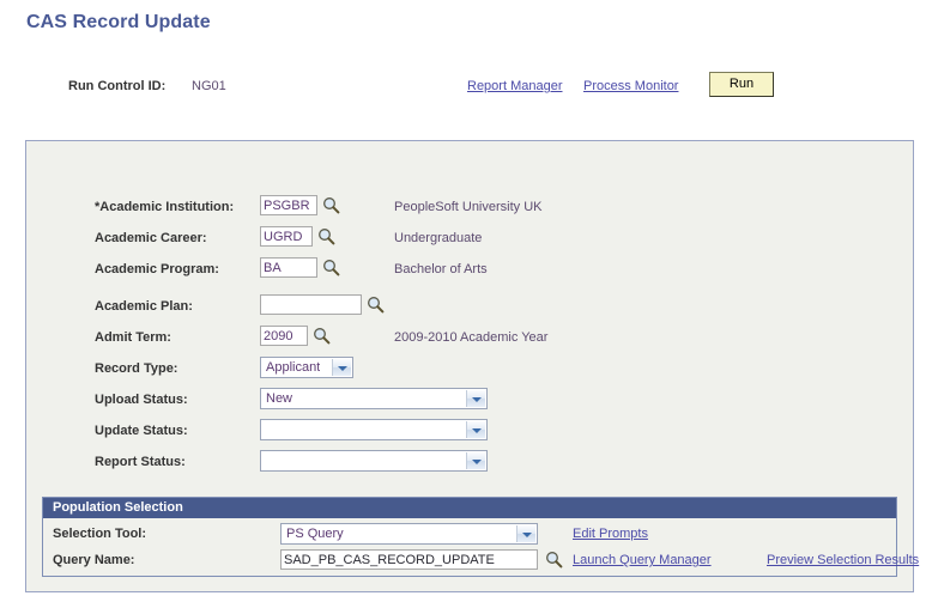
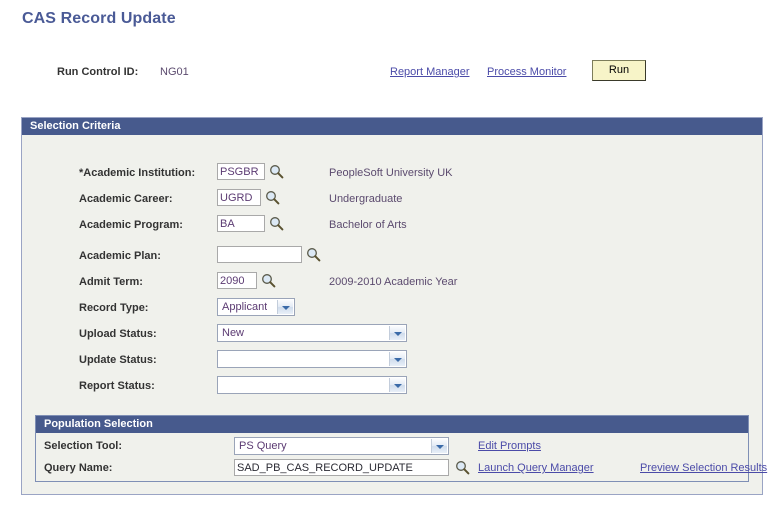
  CAS Record Update
  Run Control ID:
  NG01
  Report Manager
  Process Monitor
  Run
+ Selection Criteria
  *Academic Institution:
  PSGBR
  PeopleSoft University UK
  Academic Career:
  UGRD
  Undergraduate
  Academic Program:
  BA
  Bachelor of Arts
  Academic Plan:
  Admit Term:
  2090
  2009-2010 Academic Year
  Record Type:
  Applicant
  Upload Status:
  New
  Update Status:
  Report Status:
  Population Selection
  Selection Tool:
  PS Query
  Edit Prompts
  Query Name:
  SAD_PB_CAS_RECORD_UPDATE
  Launch Query Manager
  Preview Selection Results
